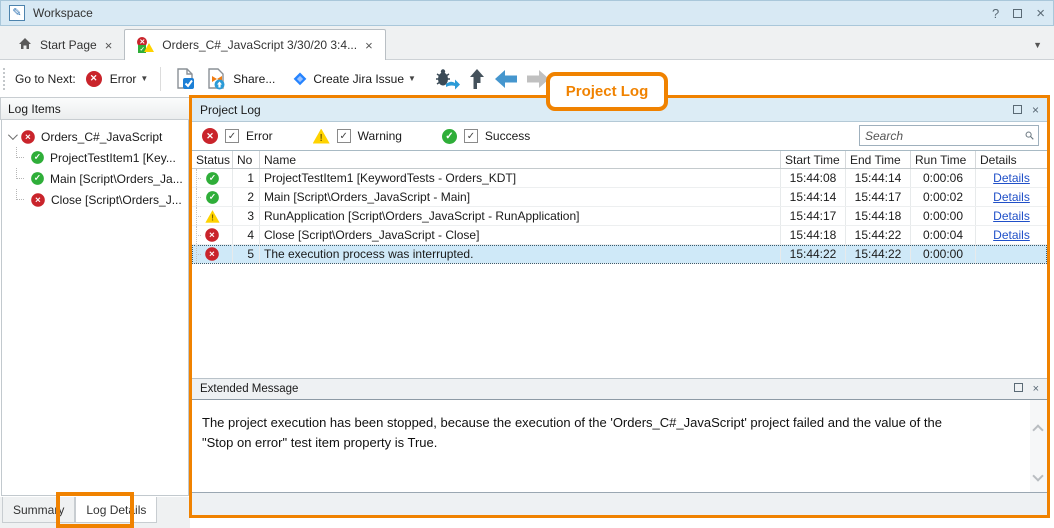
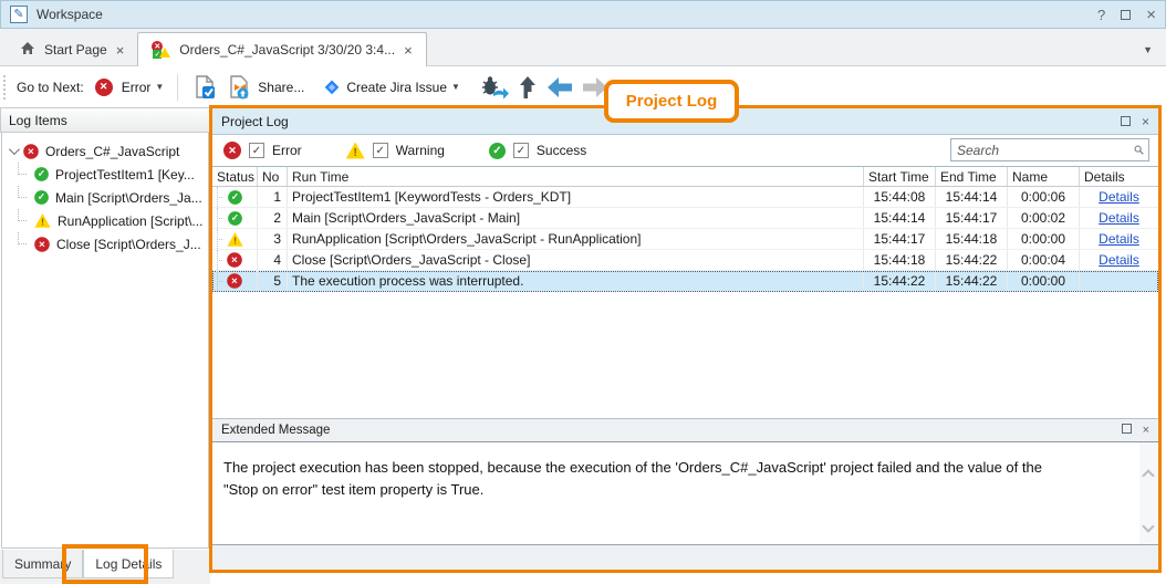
  Workspace
  ?
  ×
  Start Page
  ×
  Orders_C#_JavaScript 3/30/20 3:4...
  ×
  ▼
  Go to Next:
  Error
  ▼
  Share...
  Create Jira Issue
  ▼
  Log Items
  Orders_C#_JavaScript
  ProjectTestItem1 [Key...
  Main [Script\Orders_Ja...
+ RunApplication [Script\...
  Close [Script\Orders_J...
  Summary
  Log Details
  Project Log
  ×
  Error
  Warning
  Success
  Search
  Status
  No
- Name
+ Run Time
  Start Time
  End Time
- Run Time
+ Name
  Details
  1
  ProjectTestItem1 [KeywordTests - Orders_KDT]
  15:44:08
  15:44:14
  0:00:06
  Details
  2
  Main [Script\Orders_JavaScript - Main]
  15:44:14
  15:44:17
  0:00:02
  Details
  3
  RunApplication [Script\Orders_JavaScript - RunApplication]
  15:44:17
  15:44:18
  0:00:00
  Details
  4
  Close [Script\Orders_JavaScript - Close]
  15:44:18
  15:44:22
  0:00:04
  Details
  5
  The execution process was interrupted.
  15:44:22
  15:44:22
  0:00:00
  Extended Message
  ×
  The project execution has been stopped, because the execution of the 'Orders_C#_JavaScript' project failed and the value of the "Stop on error" test item property is True.
  Project Log
